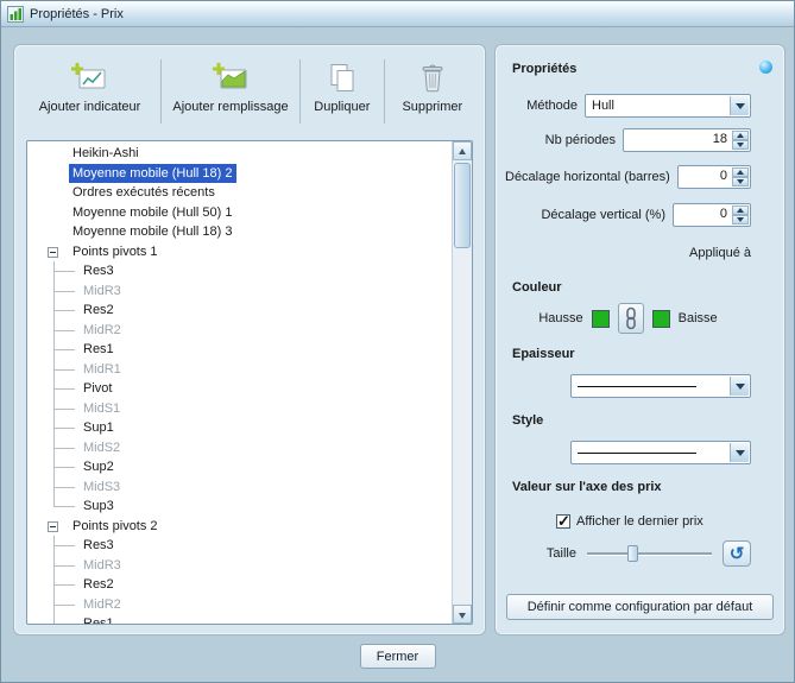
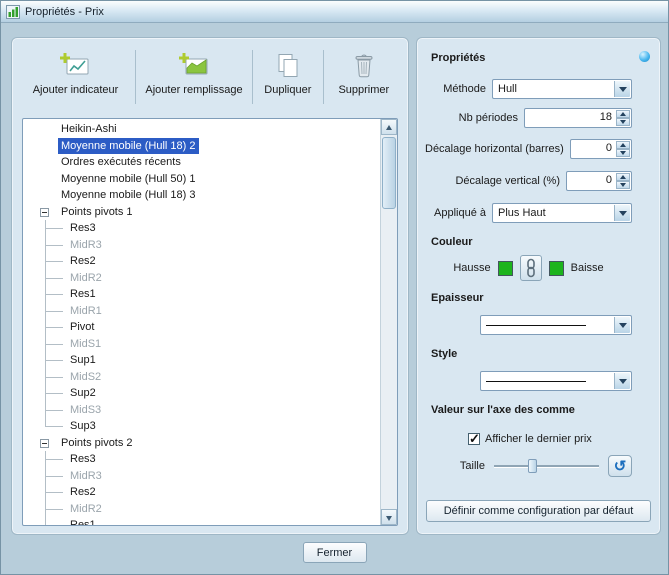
  Propriétés - Prix
  Ajouter indicateur
  Ajouter remplissage
  Dupliquer
  Supprimer
  Heikin-Ashi
  Moyenne mobile (Hull 18) 2
  Ordres exécutés récents
  Moyenne mobile (Hull 50) 1
  Moyenne mobile (Hull 18) 3
  Points pivots 1
  Res3
  MidR3
  Res2
  MidR2
  Res1
  MidR1
  Pivot
  MidS1
  Sup1
  MidS2
  Sup2
  MidS3
  Sup3
  Points pivots 2
  Res3
  MidR3
  Res2
  MidR2
  Propriétés
  Méthode
  Hull
  Nb périodes
  18
  Décalage horizontal (barres)
  0
  Décalage vertical (%)
  0
  Appliqué à
+ Plus Haut
  Couleur
  Hausse
  Baisse
  Epaisseur
  Style
- Valeur sur l'axe des prix
+ Valeur sur l'axe des comme
  Afficher le dernier prix
  Taille
  Définir comme configuration par défaut
  Fermer
